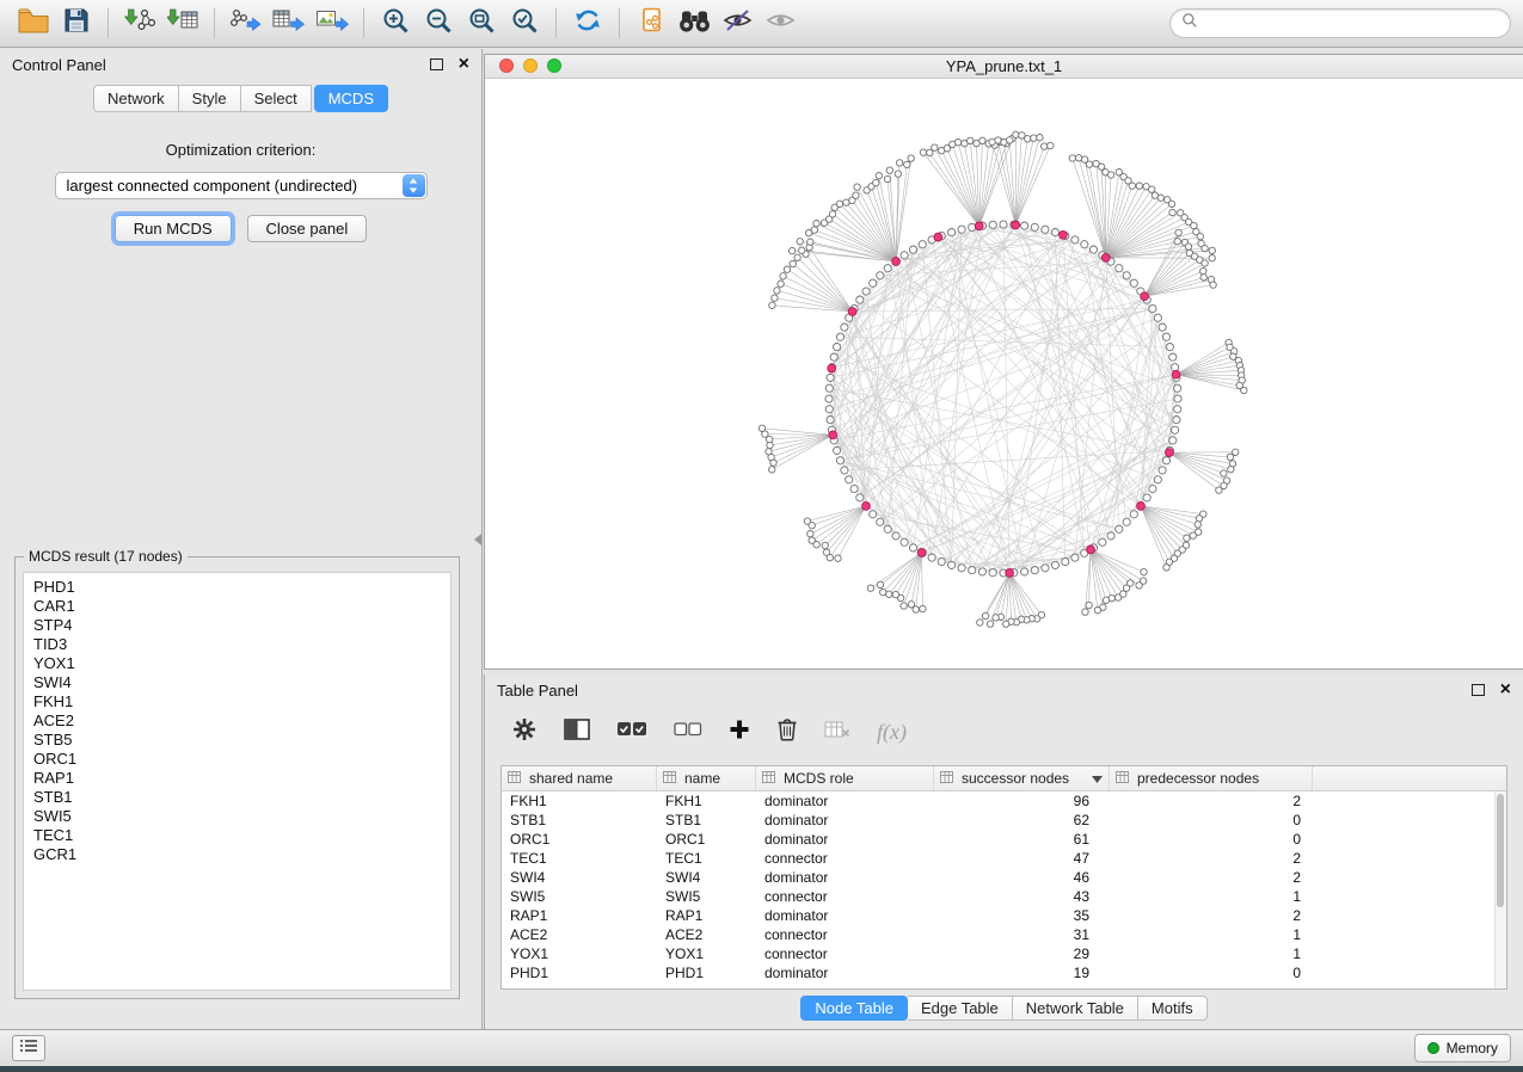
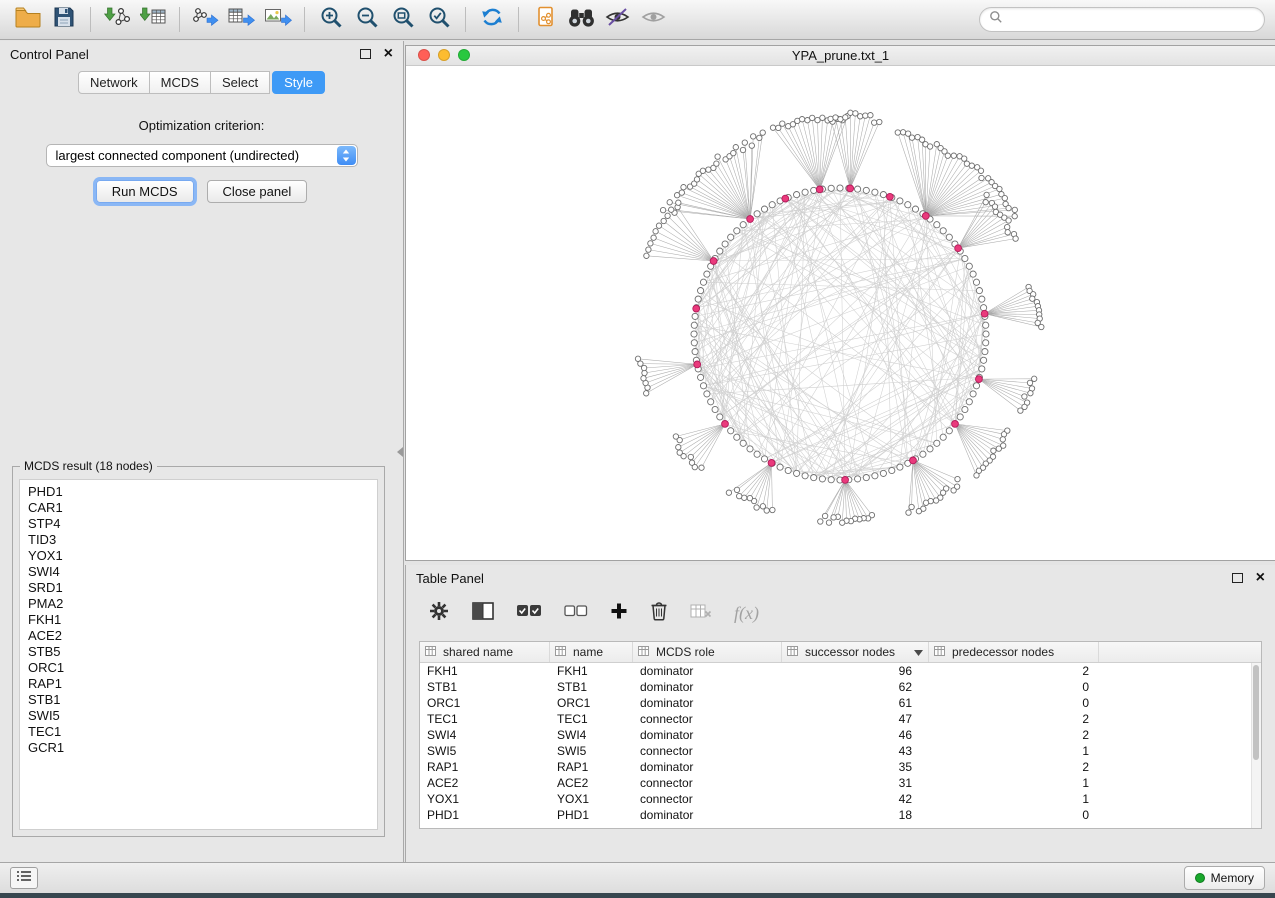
  Control Panel
  ×
  Network
- Style
+ MCDS
  Select
- MCDS
+ Style
  Optimization criterion:
  largest connected component (undirected)
  Run MCDS
  Close panel
- MCDS result (17 nodes)
+ MCDS result (18 nodes)
  PHD1
  CAR1
  STP4
  TID3
  YOX1
  SWI4
+ SRD1
+ PMA2
  FKH1
  ACE2
  STB5
  ORC1
  RAP1
  STB1
  SWI5
  TEC1
  GCR1
  YPA_prune.txt_1
  Table Panel
  ×
  f(x)
  shared name
  name
  MCDS role
  successor nodes
  predecessor nodes
  FKH1
  FKH1
  dominator
  96
  2
  STB1
  STB1
  dominator
  62
  0
  ORC1
  ORC1
  dominator
  61
  0
  TEC1
  TEC1
  connector
  47
  2
  SWI4
  SWI4
  dominator
  46
  2
  SWI5
  SWI5
  connector
  43
  1
  RAP1
  RAP1
  dominator
  35
  2
  ACE2
  ACE2
  connector
  31
  1
  YOX1
  YOX1
  connector
- 29
+ 42
  1
  PHD1
  PHD1
  dominator
- 19
+ 18
  0
- Node Table
- Edge Table
- Network Table
- Motifs
  Memory
